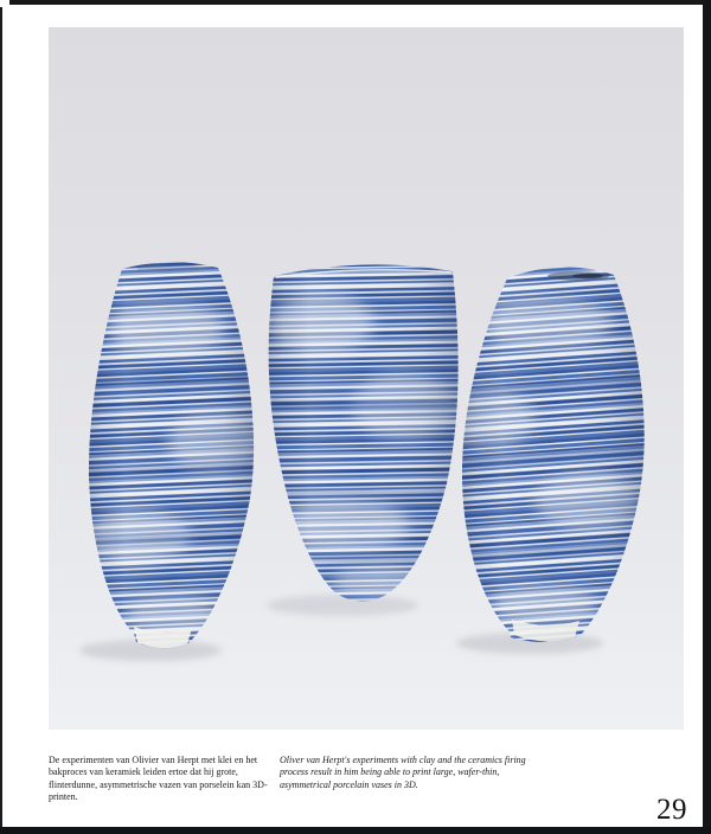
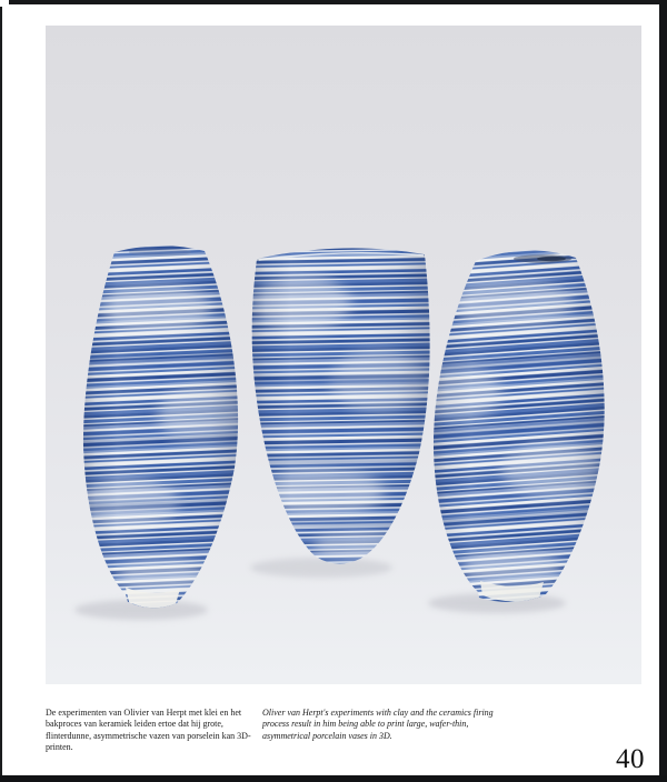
  De experimenten van Olivier van Herpt met klei en het bakproces van keramiek leiden ertoe dat hij grote, flinterdunne, asymmetrische vazen van porselein kan 3D-printen.
  Oliver van Herpt's experiments with clay and the ceramics firing process result in him being able to print large, wafer-thin, asymmetrical porcelain vases in 3D.
- 29
+ 40
